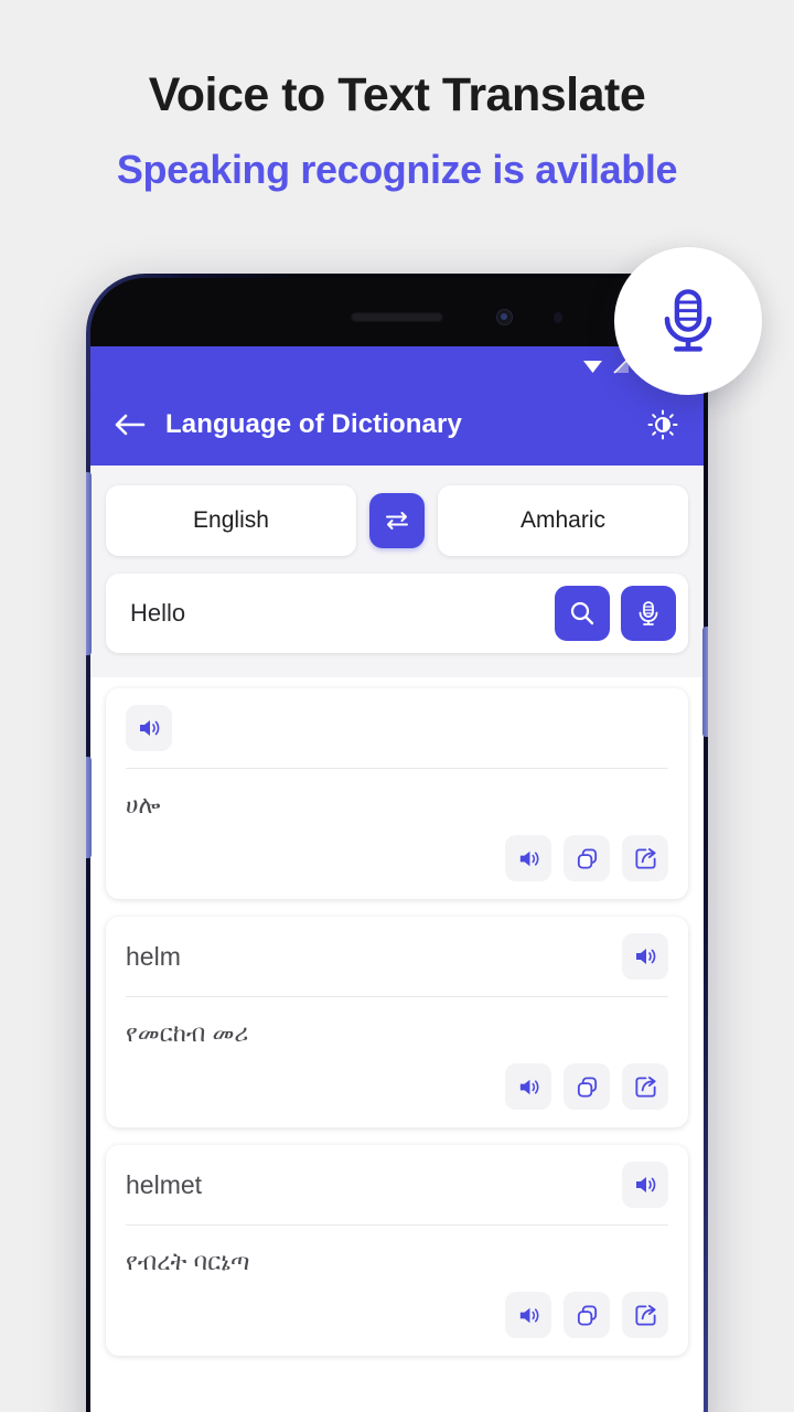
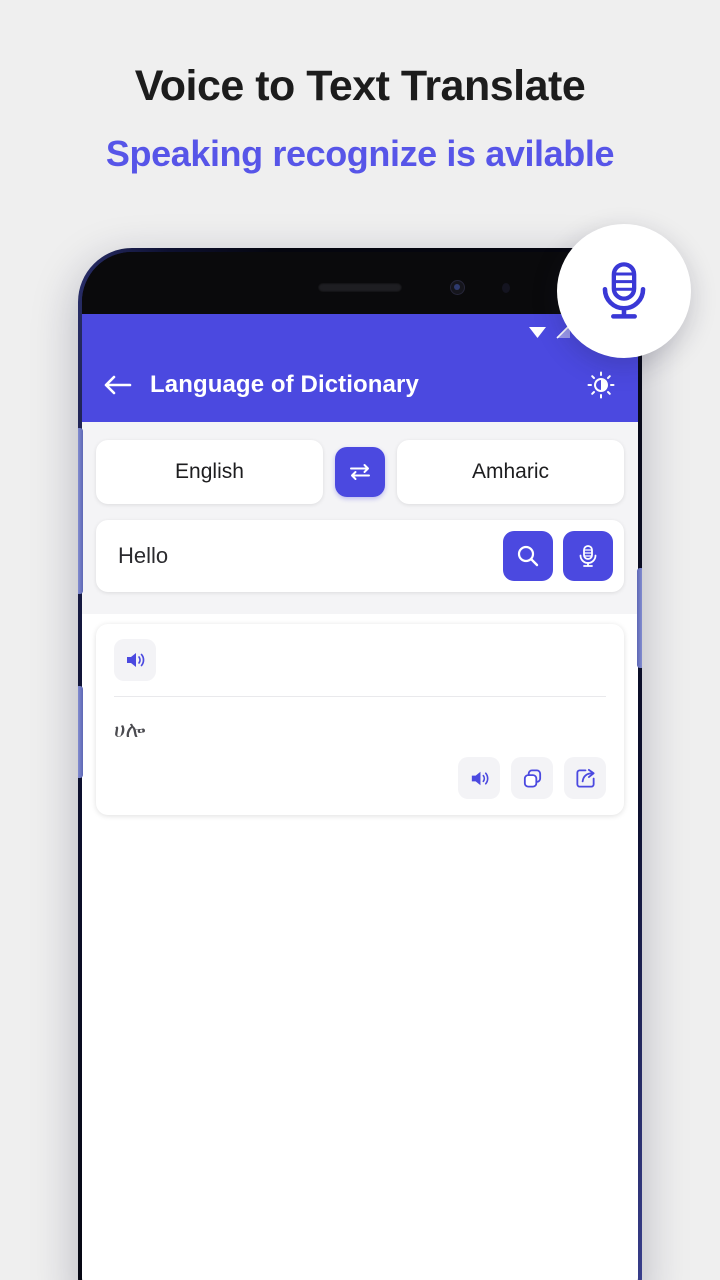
  Voice to Text Translate
  Speaking recognize is avilable
  Language of Dictionary
  English
  Amharic
  Hello
  ሀሎ
- helm
- የመርከብ መሪ
- helmet
- የብረት ባርኔጣ
